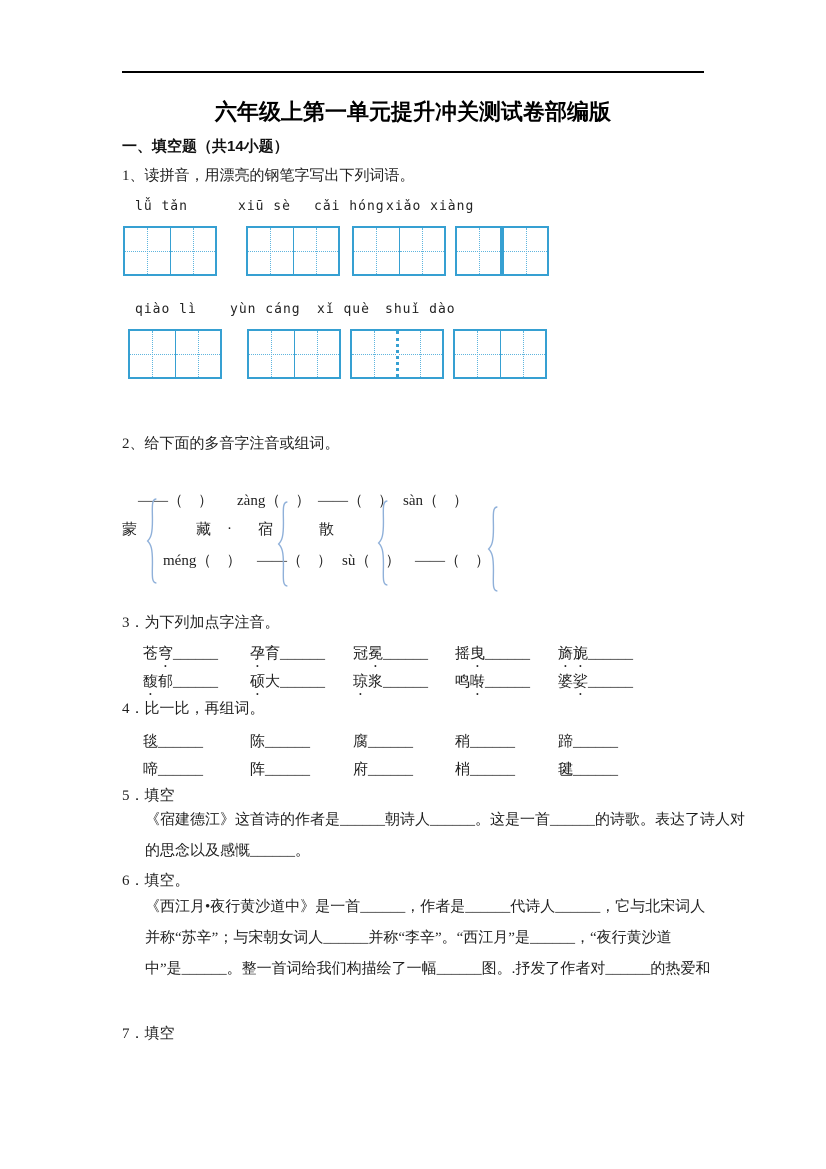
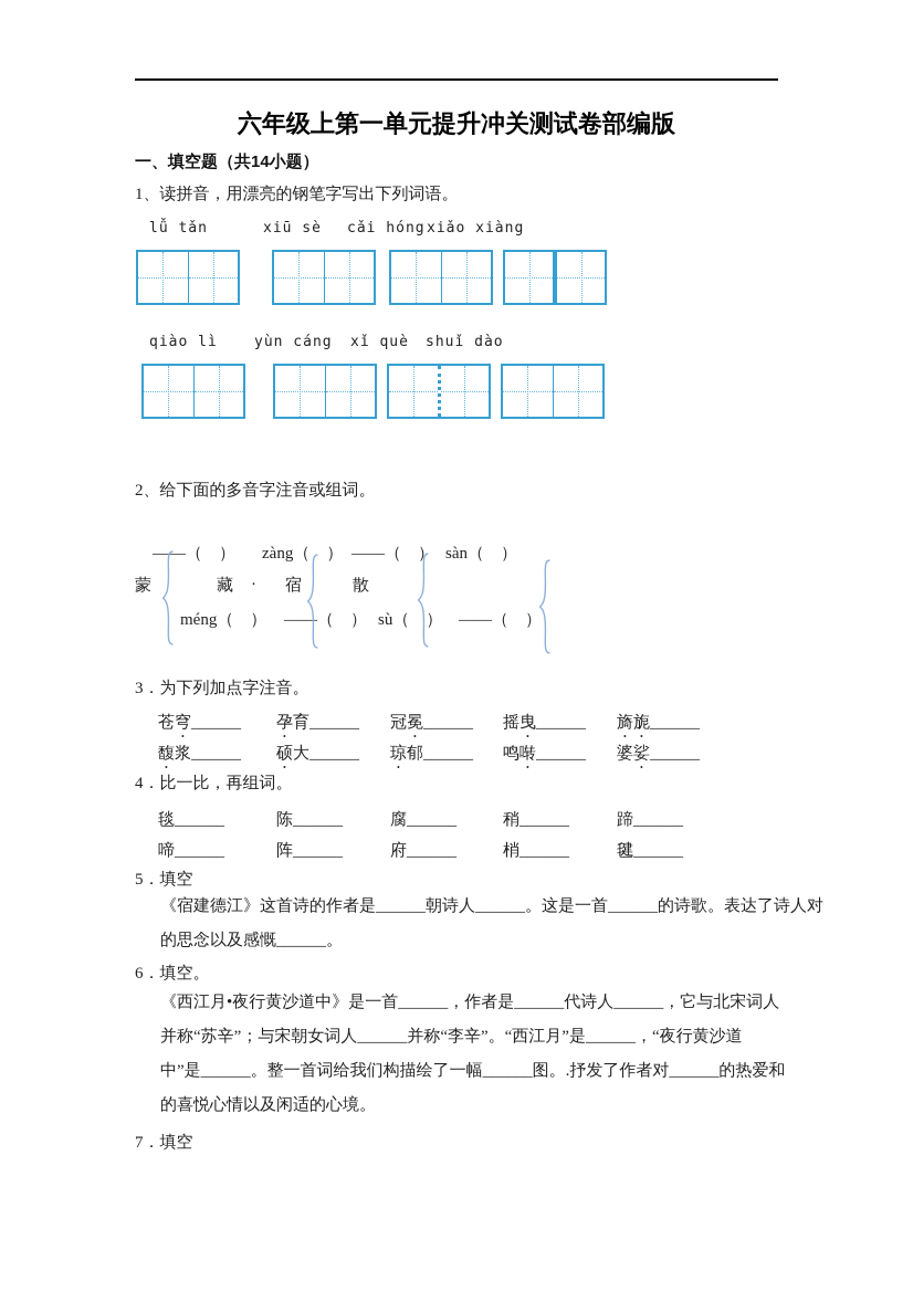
  六年级上第一单元提升冲关测试卷部编版
  一、填空题（共14小题）
  1、读拼音，用漂亮的钢笔字写出下列词语。
  lǚ tǎn
  xiū sè
  cǎi hóng
  xiǎo xiàng
  qiào lì
  yùn cáng
  xǐ què
  shuǐ dào
  2、给下面的多音字注音或组词。
  ——（ ）
  zàng（ ）
  ——（
  sàn（ ）
  蒙
  藏
  ·
  宿
  散
  méng（ ）
  ——（ ）
  sù（ ）
  ——（ ）
  3．为下列加点字注音。
  苍穹______
  孕育______
  冠冕______
  摇曳______
  旖旎______
- 馥郁______
+ 馥浆______
  硕大______
- 琼浆______
+ 琼郁______
  鸣啭______
  婆娑______
  4．比一比，再组词。
  毯______
  陈______
  腐______
  稍______
  蹄______
  啼______
  阵______
  府______
  梢______
  毽______
  5．填空
  《宿建德江》这首诗的作者是______朝诗人______。这是一首______的诗歌。表达了诗人对
  的思念以及感慨______。
  6．填空。
  《西江月•夜行黄沙道中》是一首______，作者是______代诗人______，它与北宋词人
  并称“苏辛”；与宋朝女词人______并称“李辛”。“西江月”是______，“夜行黄沙道
  中”是______。整一首词给我们构描绘了一幅______图。.抒发了作者对______的热爱和
+ 的喜悦心情以及闲适的心境。
  7．填空
